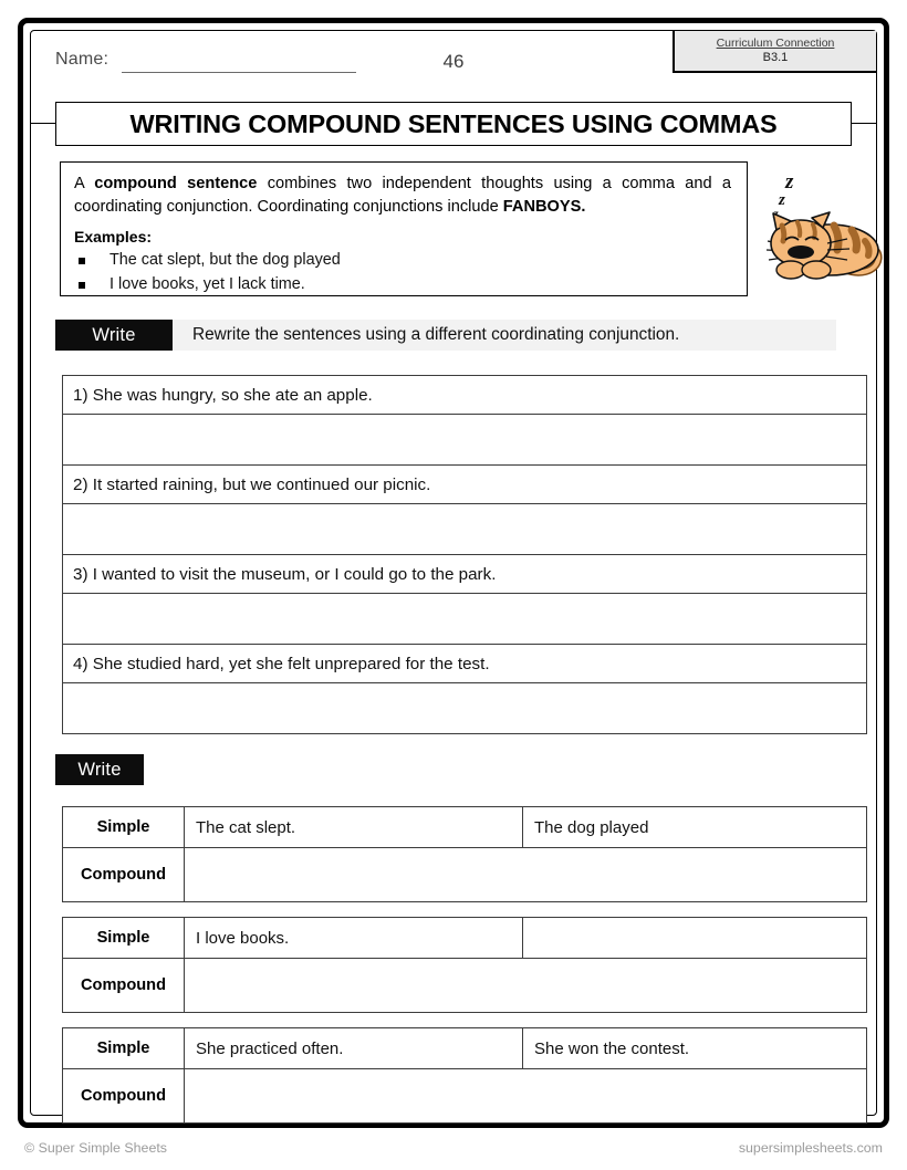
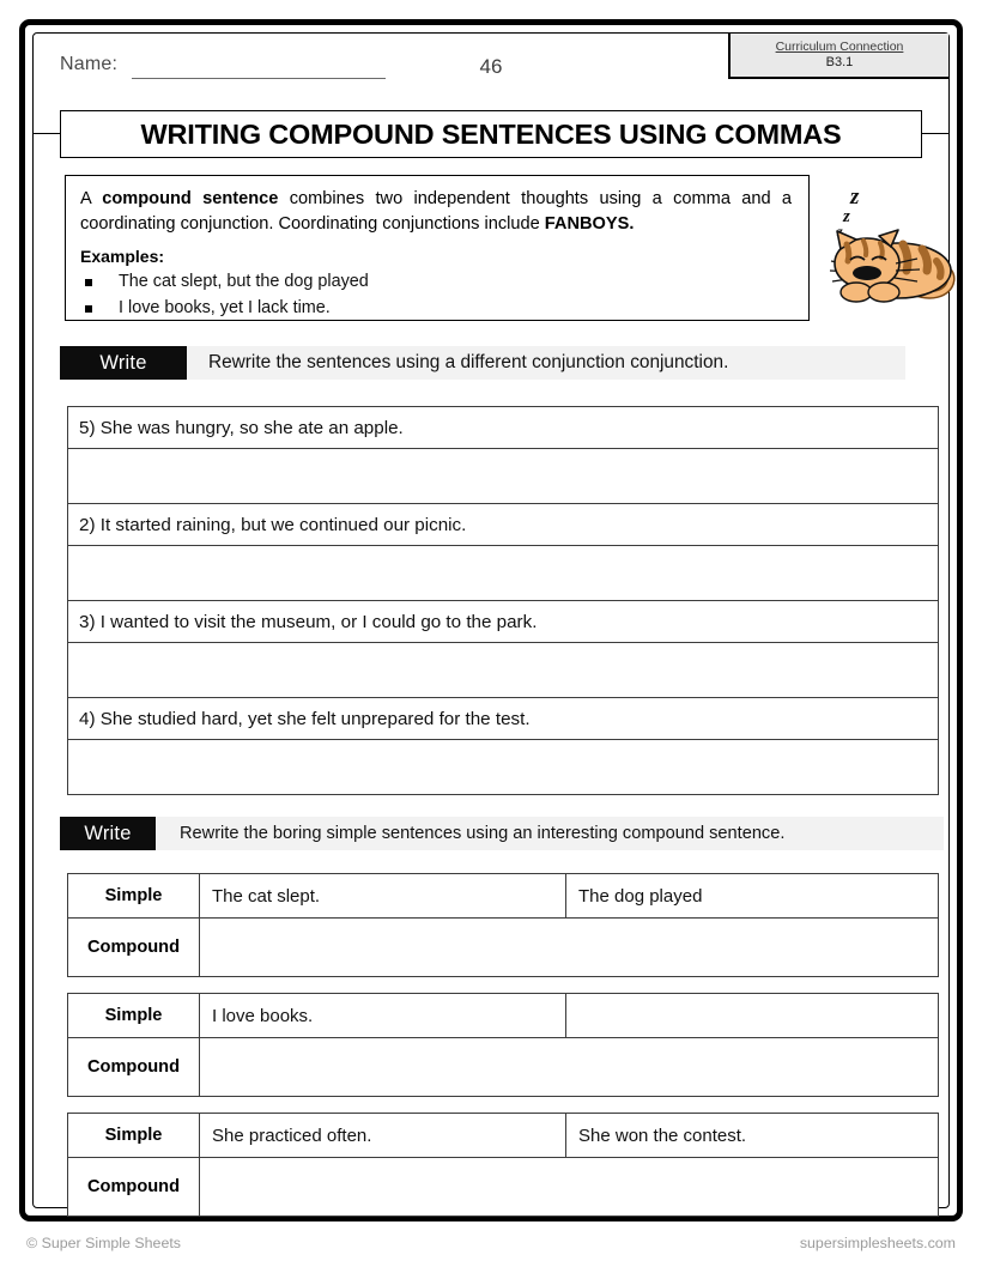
  Name:
  46
  Curriculum Connection
  B3.1
  WRITING COMPOUND SENTENCES USING COMMAS
  A compound sentence combines two independent thoughts using a comma and a coordinating conjunction. Coordinating conjunctions include FANBOYS.
  Examples:
  The cat slept, but the dog played
  I love books, yet I lack time.
  z
  z
  z
  Write
- Rewrite the sentences using a different coordinating conjunction.
+ Rewrite the sentences using a different conjunction conjunction.
- 1) She was hungry, so she ate an apple.
+ 5) She was hungry, so she ate an apple.
  2) It started raining, but we continued our picnic.
  3) I wanted to visit the museum, or I could go to the park.
  4) She studied hard, yet she felt unprepared for the test.
  Write
+ Rewrite the boring simple sentences using an interesting compound sentence.
  Simple
  The cat slept.
  The dog played
  Compound
  Simple
  I love books.
  Compound
  Simple
  She practiced often.
  She won the contest.
  Compound
  © Super Simple Sheets
  supersimplesheets.com
